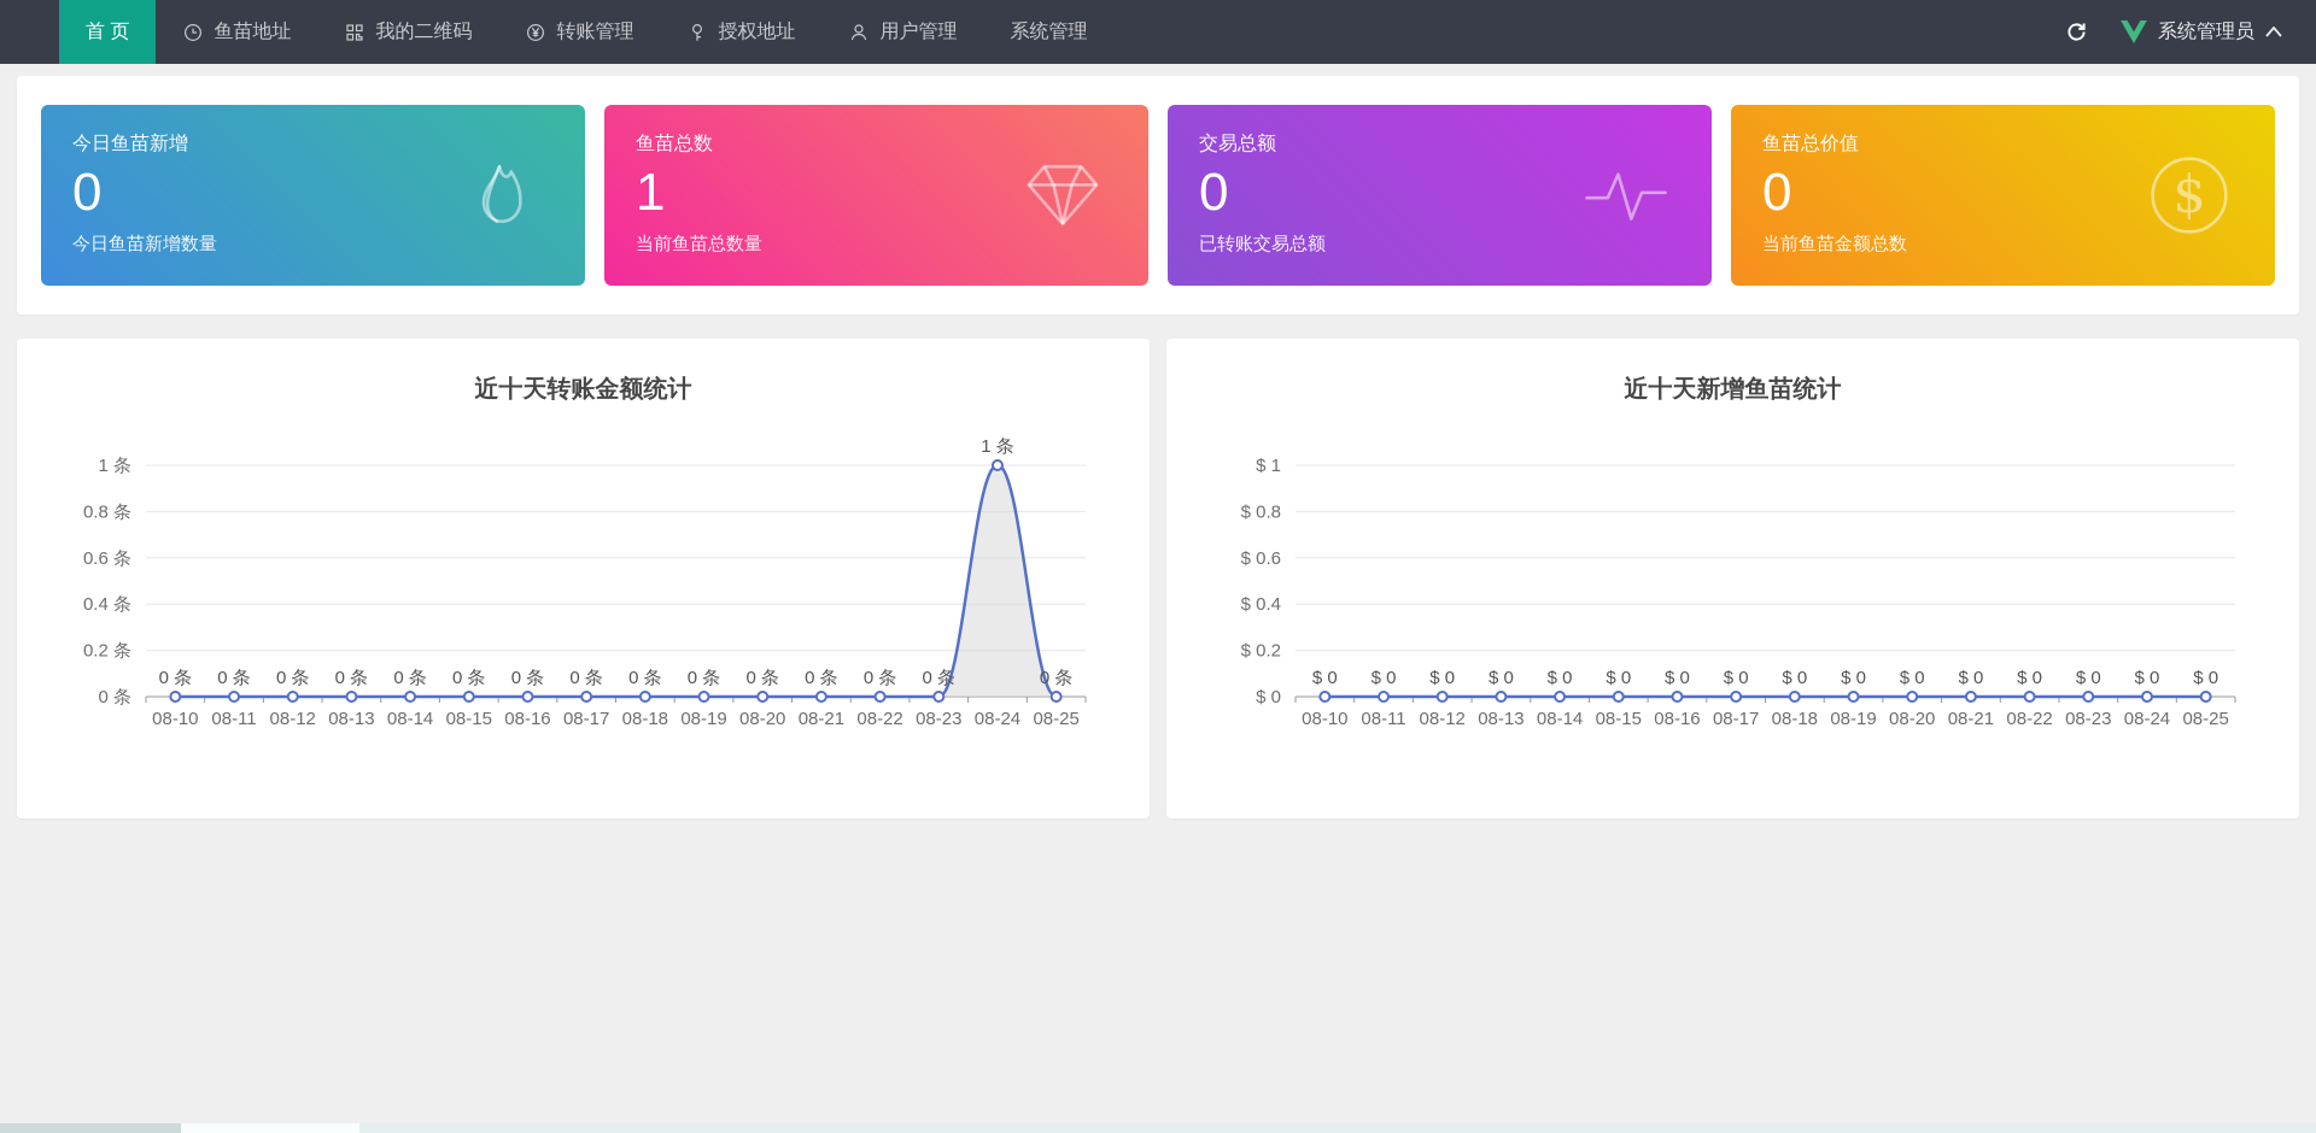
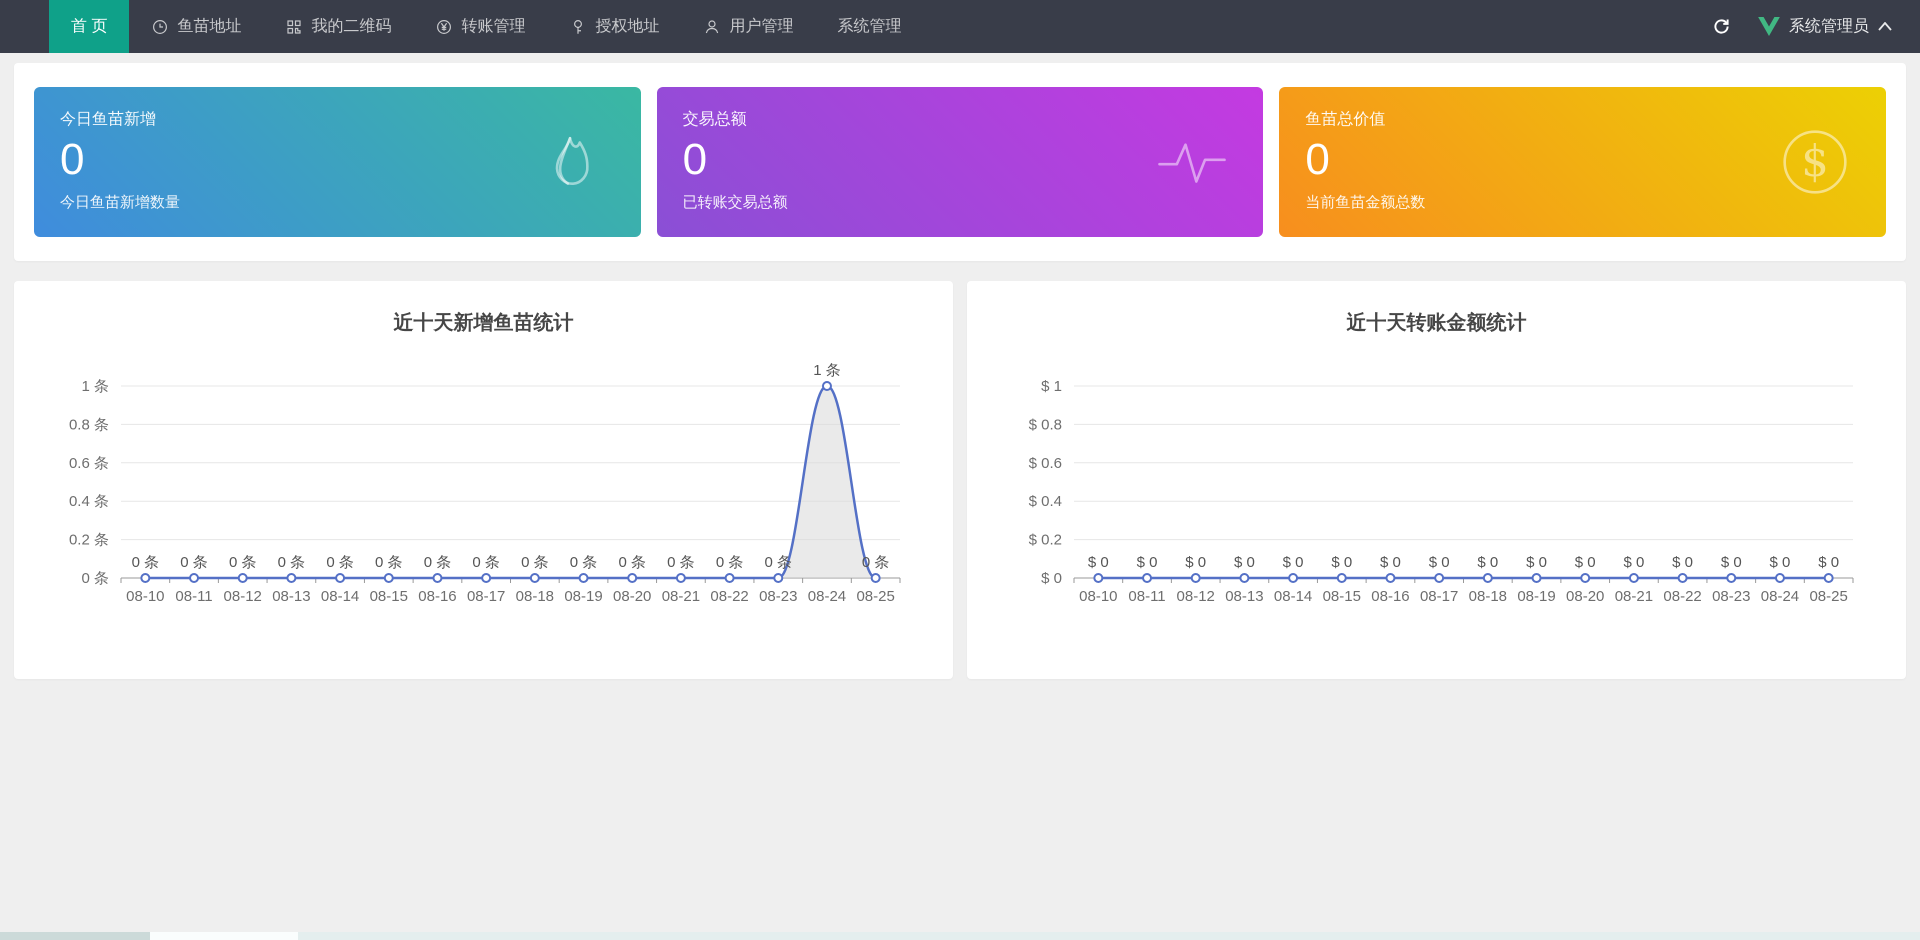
  首 页
  鱼苗地址
  我的二维码
  转账管理
  授权地址
  用户管理
  系统管理
  系统管理员
  今日鱼苗新增
  0
  今日鱼苗新增数量
- 鱼苗总数
- 1
- 当前鱼苗总数量
  交易总额
  0
  已转账交易总额
  鱼苗总价值
  0
  当前鱼苗金额总数
  $
- 近十天转账金额统计
+ 近十天新增鱼苗统计
  0 条
  0.2 条
  0.4 条
  0.6 条
  0.8 条
  1 条
  08-10
  08-11
  08-12
  08-13
  08-14
  08-15
  08-16
  08-17
  08-18
  08-19
  08-20
  08-21
  08-22
  08-23
  08-24
  08-25
  0 条
  0 条
  0 条
  0 条
  0 条
  0 条
  0 条
  0 条
  0 条
  0 条
  0 条
  0 条
  0 条
  0 条
  1 条
  0 条
- 近十天新增鱼苗统计
+ 近十天转账金额统计
  $ 0
  $ 0.2
  $ 0.4
  $ 0.6
  $ 0.8
  $ 1
  08-10
  08-11
  08-12
  08-13
  08-14
  08-15
  08-16
  08-17
  08-18
  08-19
  08-20
  08-21
  08-22
  08-23
  08-24
  08-25
  $ 0
  $ 0
  $ 0
  $ 0
  $ 0
  $ 0
  $ 0
  $ 0
  $ 0
  $ 0
  $ 0
  $ 0
  $ 0
  $ 0
  $ 0
  $ 0
